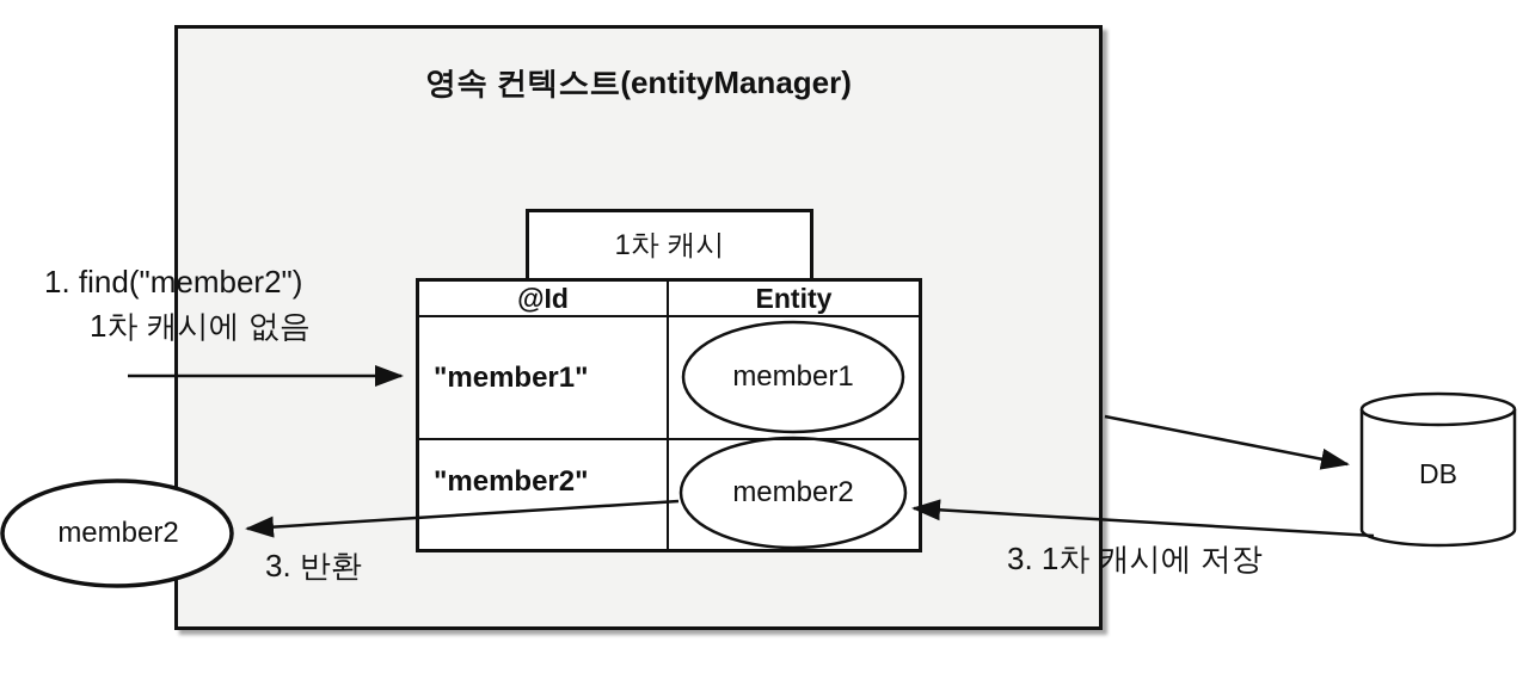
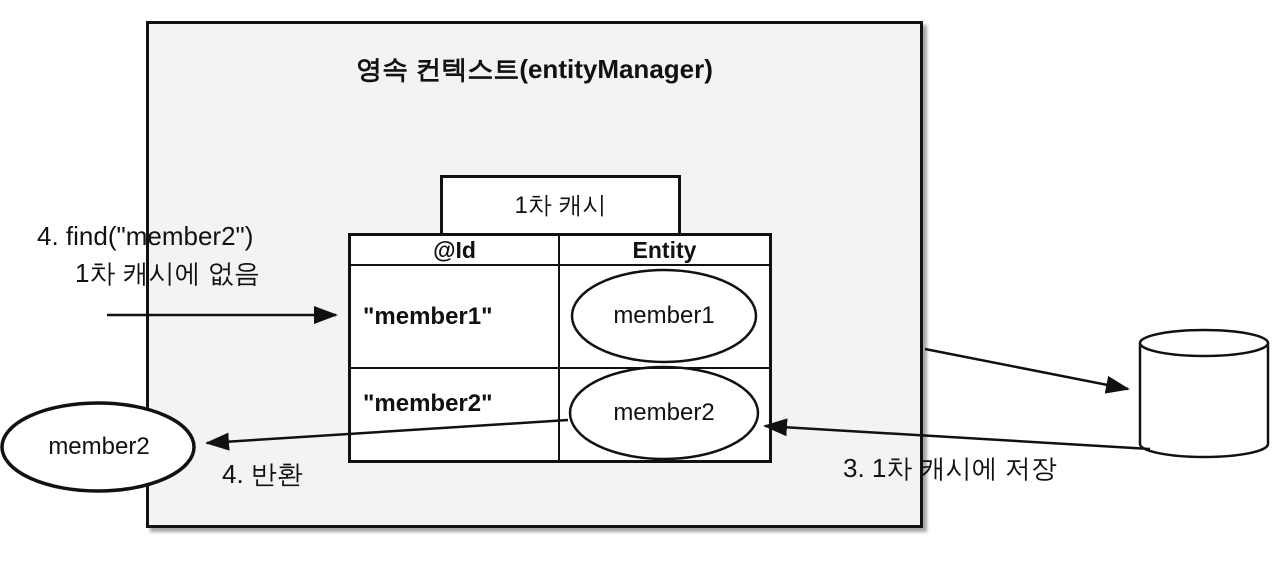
  영속 컨텍스트(entityManager)
  1차 캐시
  @Id
  Entity
  "member1"
  "member2"
  member1
  member2
  member2
- DB
- 1. find("member2")
+ 4. find("member2")
  1차 캐시에 없음
  3. 1차 캐시에 저장
- 3. 반환
+ 4. 반환
